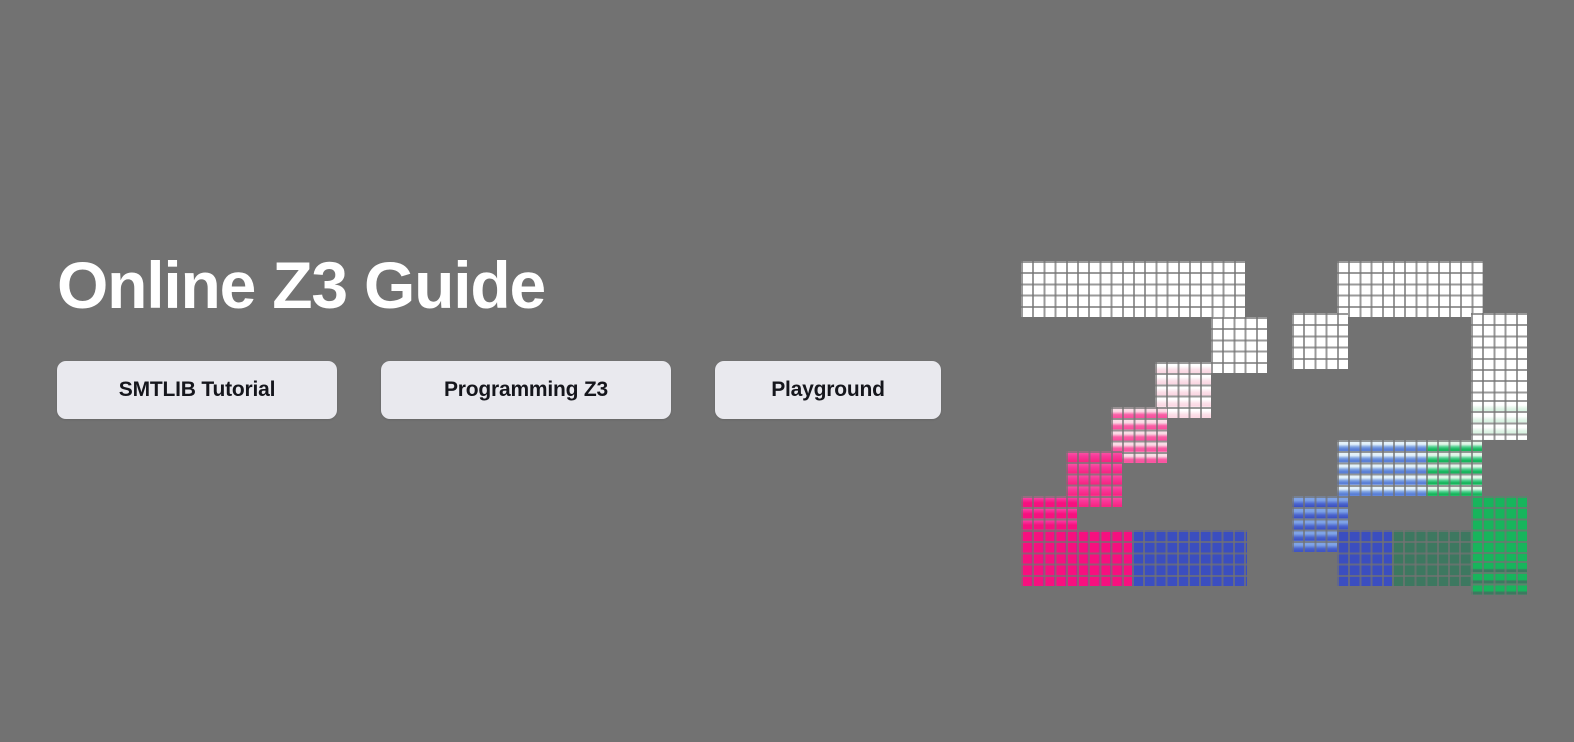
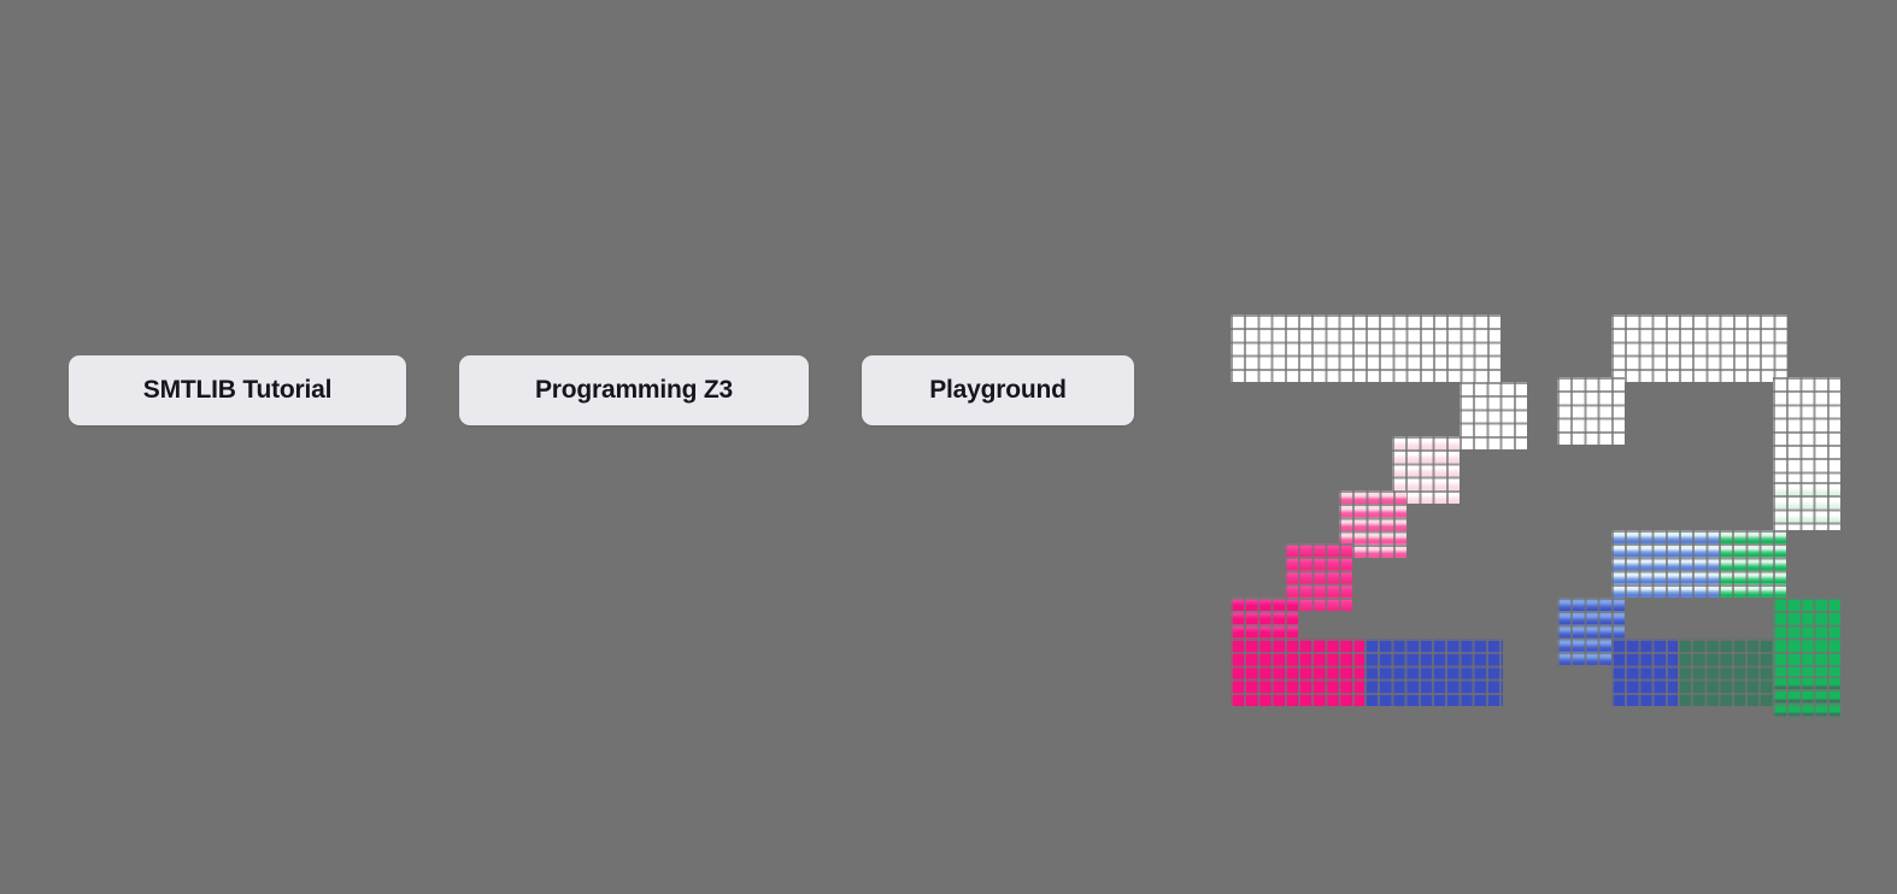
- Online Z3 Guide
  SMTLIB Tutorial
  Programming Z3
  Playground
